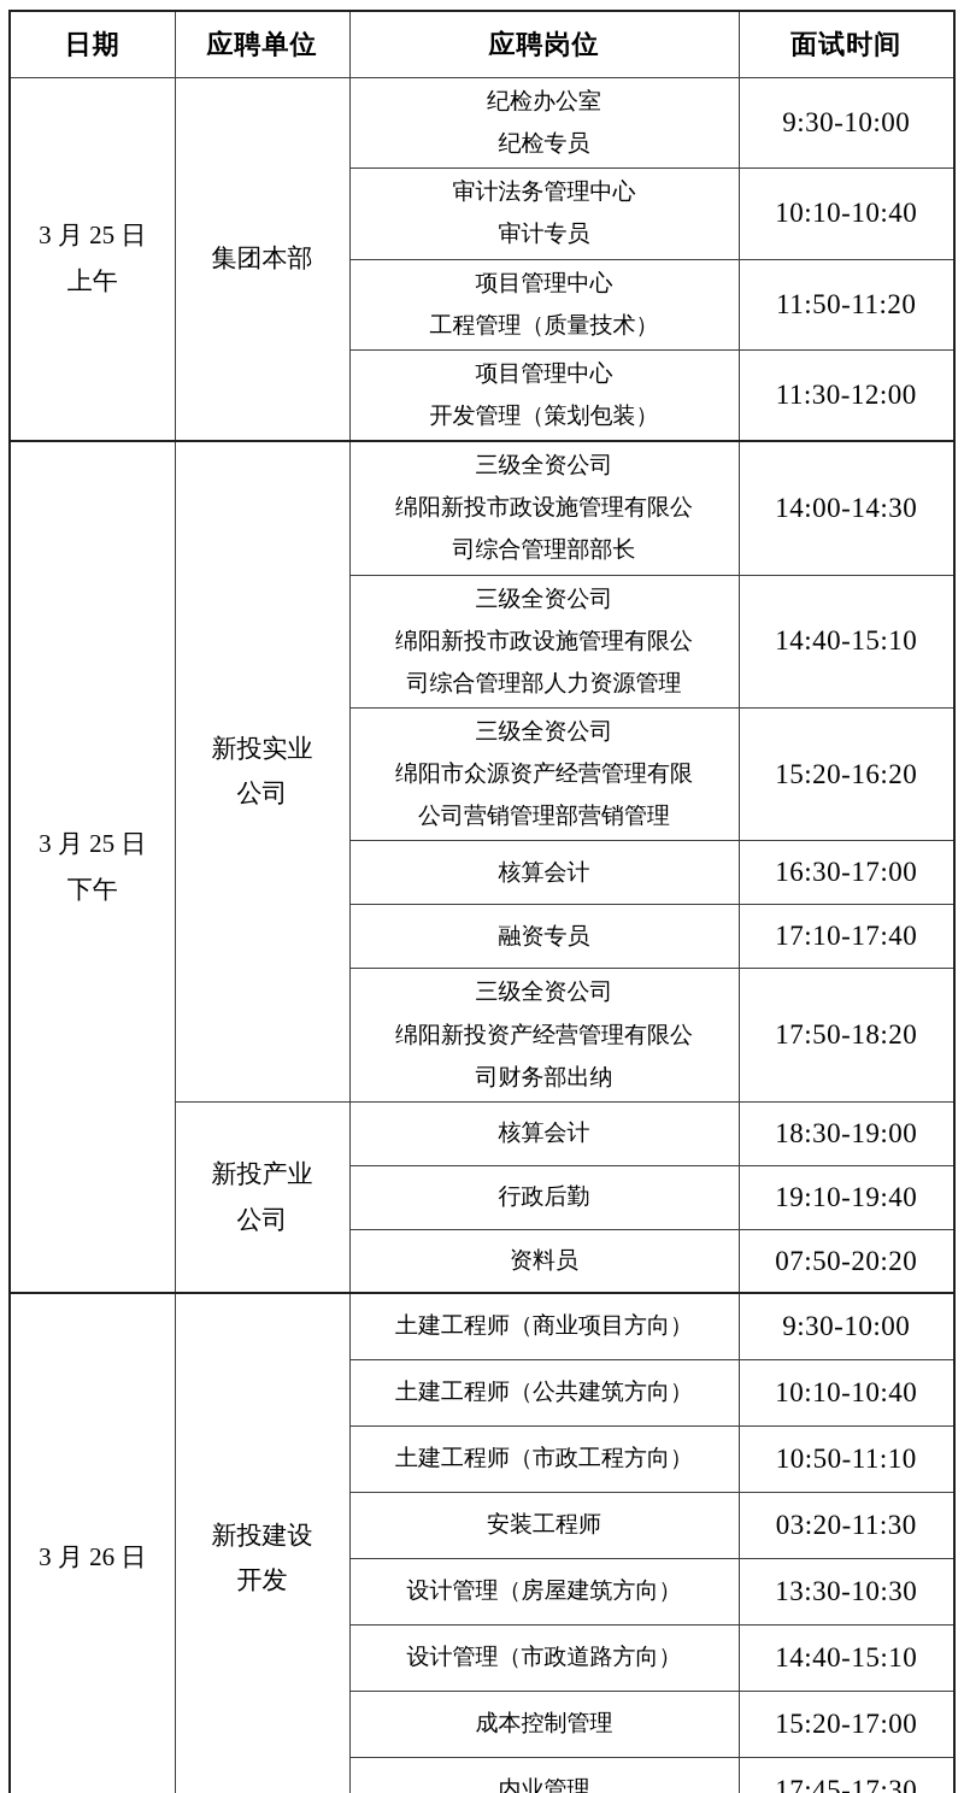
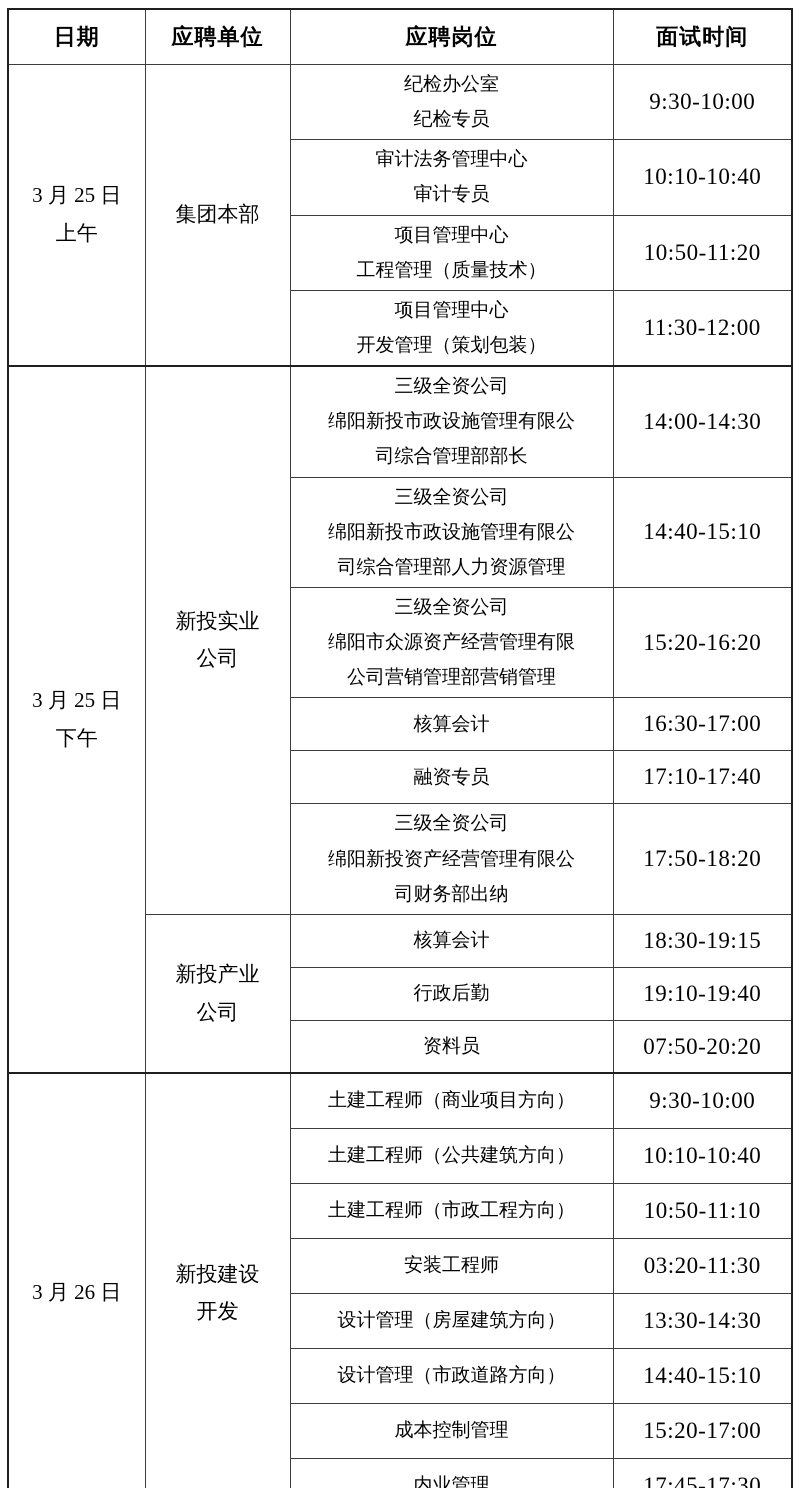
  日期	应聘单位	应聘岗位	面试时间
  3 月 25 日 上午	集团本部	纪检办公室 纪检专员	9:30-10:00
  审计法务管理中心 审计专员	10:10-10:40
- 项目管理中心 工程管理（质量技术）	11:50-11:20
+ 项目管理中心 工程管理（质量技术）	10:50-11:20
  项目管理中心 开发管理（策划包装）	11:30-12:00
  3 月 25 日 下午	新投实业 公司	三级全资公司 绵阳新投市政设施管理有限公 司综合管理部部长	14:00-14:30
  三级全资公司 绵阳新投市政设施管理有限公 司综合管理部人力资源管理	14:40-15:10
  三级全资公司 绵阳市众源资产经营管理有限 公司营销管理部营销管理	15:20-16:20
  核算会计	16:30-17:00
  融资专员	17:10-17:40
  三级全资公司 绵阳新投资产经营管理有限公 司财务部出纳	17:50-18:20
- 新投产业 公司	核算会计	18:30-19:00
+ 新投产业 公司	核算会计	18:30-19:15
  行政后勤	19:10-19:40
  资料员	07:50-20:20
  3 月 26 日	新投建设 开发	土建工程师（商业项目方向）	9:30-10:00
  土建工程师（公共建筑方向）	10:10-10:40
  土建工程师（市政工程方向）	10:50-11:10
  安装工程师	03:20-11:30
- 设计管理（房屋建筑方向）	13:30-10:30
+ 设计管理（房屋建筑方向）	13:30-14:30
  设计管理（市政道路方向）	14:40-15:10
  成本控制管理	15:20-17:00
  内业管理	17:45-17:30
